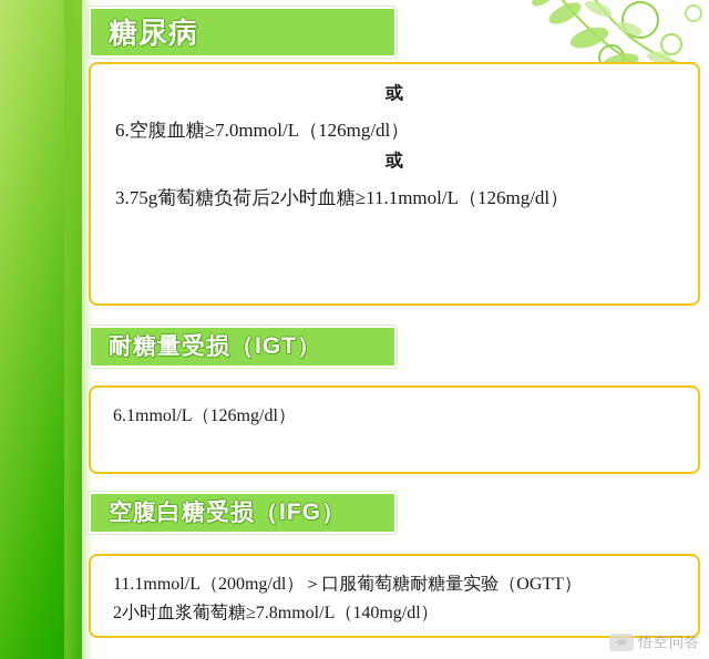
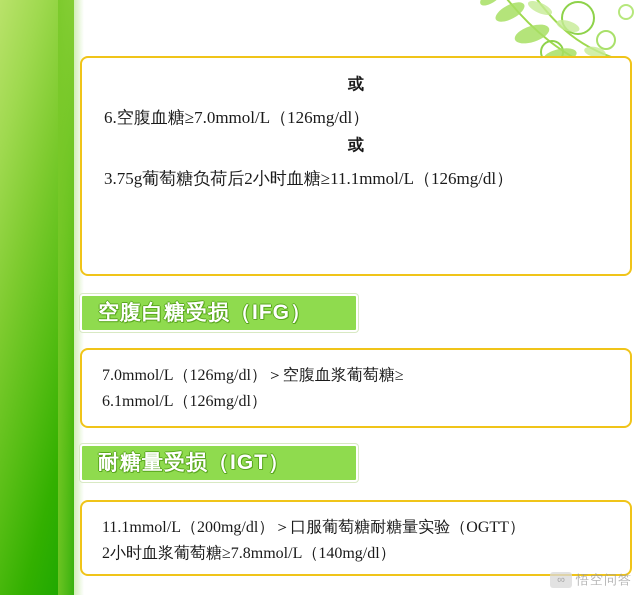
- 糖尿病
  或
  6.空腹血糖≥7.0mmol/L（126mg/dl）
  或
  3.75g葡萄糖负荷后2小时血糖≥11.1mmol/L（126mg/dl）
- 耐糖量受损（IGT）
+ 空腹白糖受损（IFG）
+ 7.0mmol/L（126mg/dl）＞空腹血浆葡萄糖≥
  6.1mmol/L（126mg/dl）
- 空腹白糖受损（IFG）
+ 耐糖量受损（IGT）
  11.1mmol/L（200mg/dl）＞口服葡萄糖耐糖量实验（OGTT）
  2小时血浆葡萄糖≥7.8mmol/L（140mg/dl）
  ∞
  悟空问答
